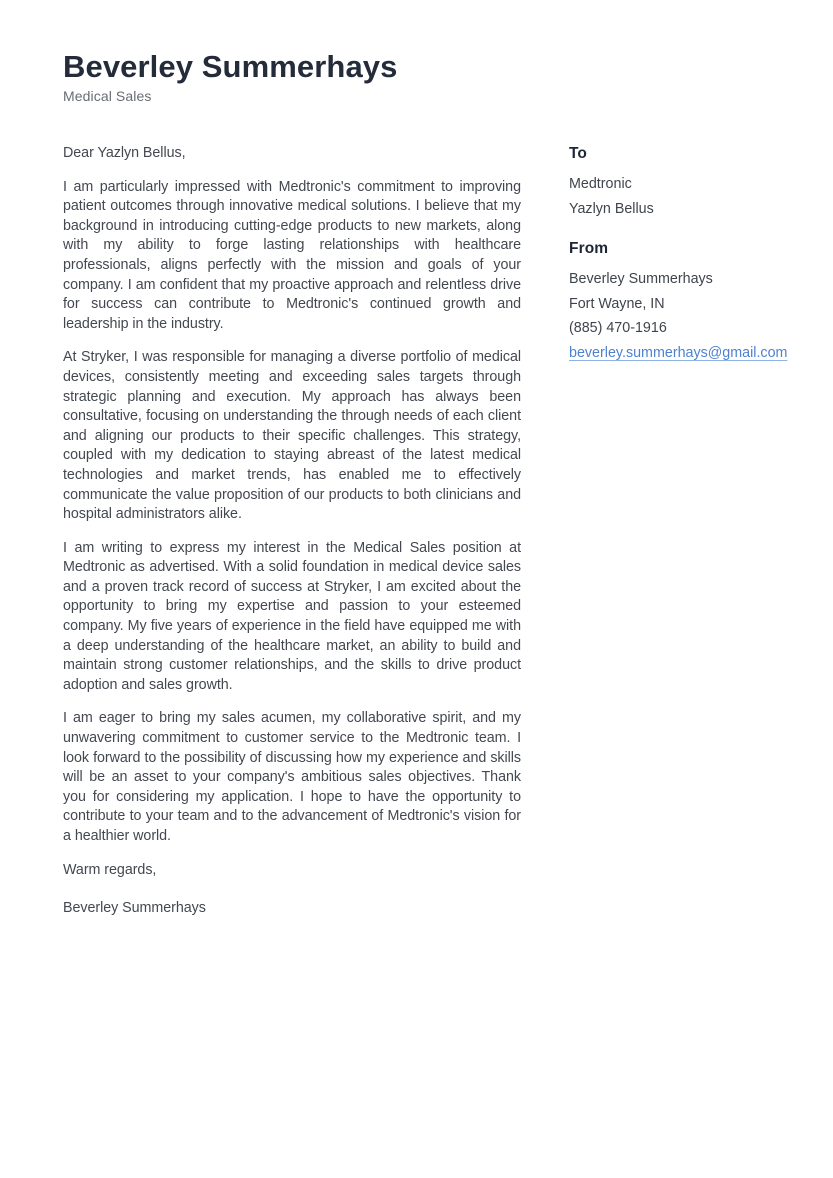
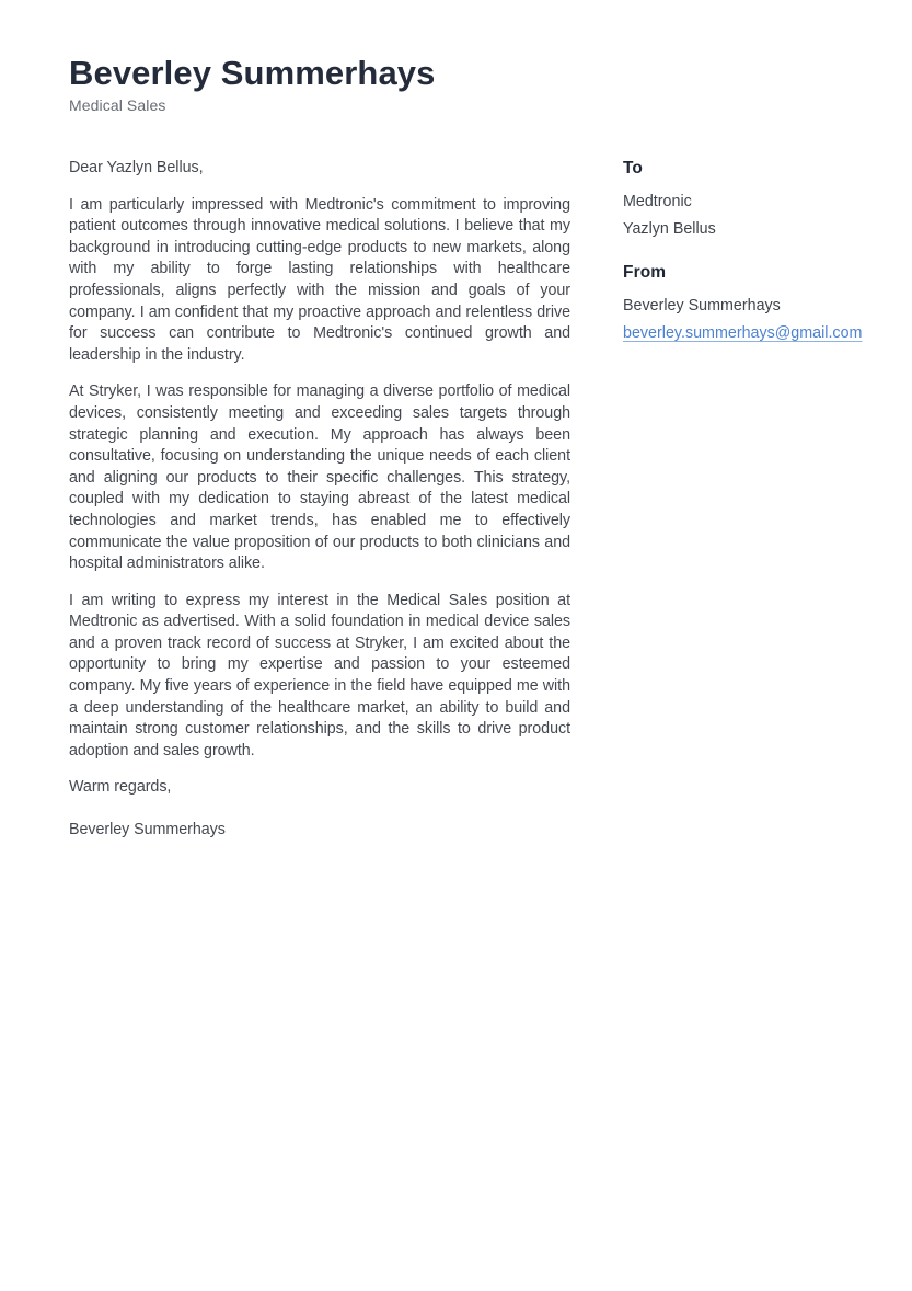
  Beverley Summerhays
  Medical Sales
  Dear Yazlyn Bellus,
  I am particularly impressed with Medtronic's commitment to improving patient outcomes through innovative medical solutions. I believe that my background in introducing cutting-edge products to new markets, along with my ability to forge lasting relationships with healthcare professionals, aligns perfectly with the mission and goals of your company. I am confident that my proactive approach and relentless drive for success can contribute to Medtronic's continued growth and leadership in the industry.
- At Stryker, I was responsible for managing a diverse portfolio of medical devices, consistently meeting and exceeding sales targets through strategic planning and execution. My approach has always been consultative, focusing on understanding the through needs of each client and aligning our products to their specific challenges. This strategy, coupled with my dedication to staying abreast of the latest medical technologies and market trends, has enabled me to effectively communicate the value proposition of our products to both clinicians and hospital administrators alike.
+ At Stryker, I was responsible for managing a diverse portfolio of medical devices, consistently meeting and exceeding sales targets through strategic planning and execution. My approach has always been consultative, focusing on understanding the unique needs of each client and aligning our products to their specific challenges. This strategy, coupled with my dedication to staying abreast of the latest medical technologies and market trends, has enabled me to effectively communicate the value proposition of our products to both clinicians and hospital administrators alike.
  I am writing to express my interest in the Medical Sales position at Medtronic as advertised. With a solid foundation in medical device sales and a proven track record of success at Stryker, I am excited about the opportunity to bring my expertise and passion to your esteemed company. My five years of experience in the field have equipped me with a deep understanding of the healthcare market, an ability to build and maintain strong customer relationships, and the skills to drive product adoption and sales growth.
- I am eager to bring my sales acumen, my collaborative spirit, and my unwavering commitment to customer service to the Medtronic team. I look forward to the possibility of discussing how my experience and skills will be an asset to your company's ambitious sales objectives. Thank you for considering my application. I hope to have the opportunity to contribute to your team and to the advancement of Medtronic's vision for a healthier world.
  Warm regards,
  Beverley Summerhays
  To
  Medtronic
  Yazlyn Bellus
  From
  Beverley Summerhays
- Fort Wayne, IN
- (885) 470-1916
  beverley.summerhays@gmail.com
